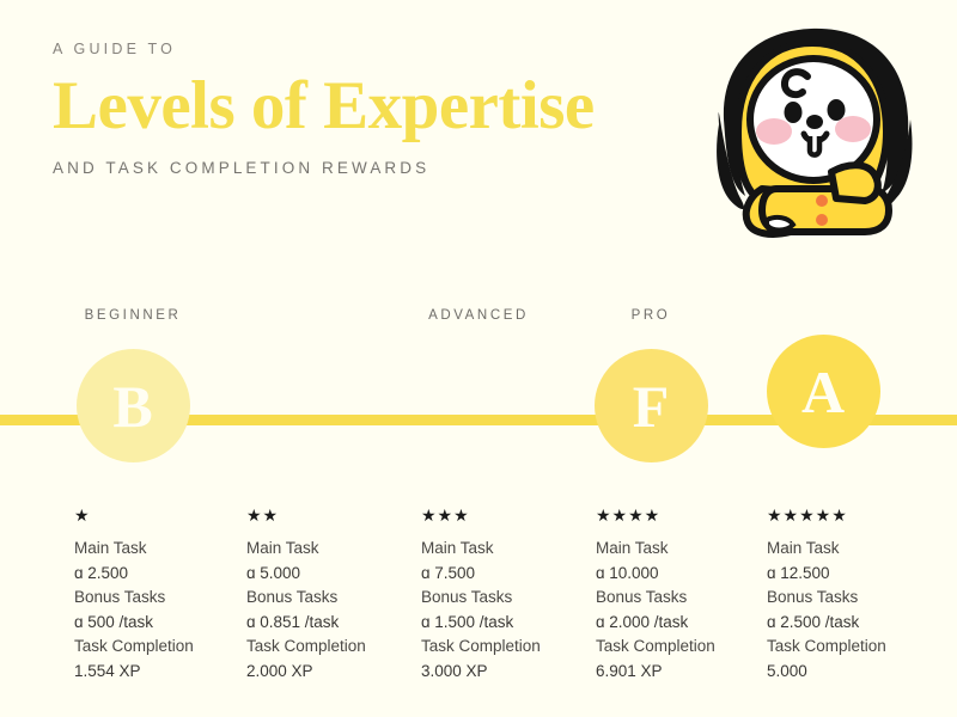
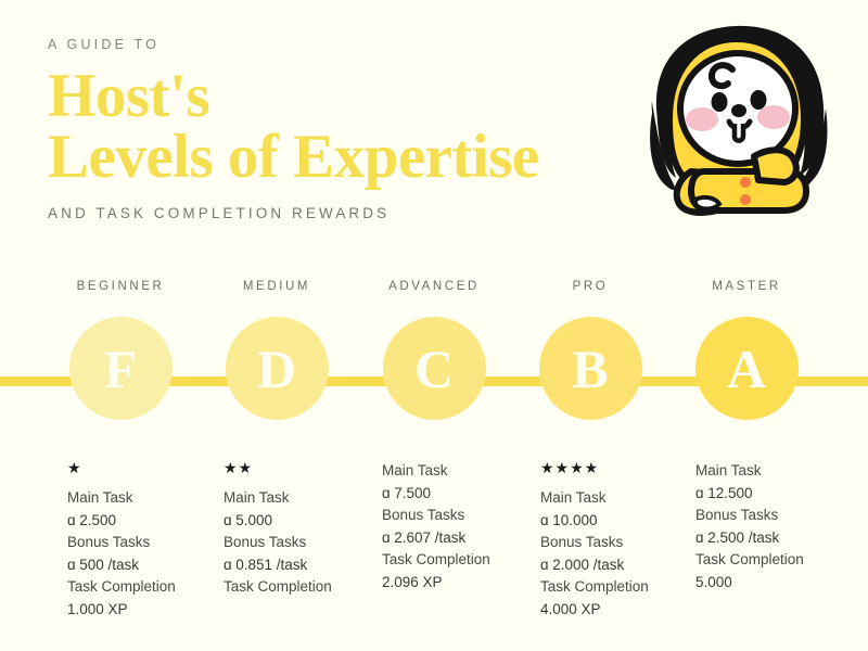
  A GUIDE TO
+ Host's
  Levels of Expertise
  AND TASK COMPLETION REWARDS
  BEGINNER
- B
+ F
+ MEDIUM
+ D
  ADVANCED
+ C
  PRO
- F
+ B
+ MASTER
  A
  ★
  Main Task
  ɑ 2.500
  Bonus Tasks
  ɑ 500 /task
  Task Completion
- 1.554 XP
+ 1.000 XP
  ★★
  Main Task
  ɑ 5.000
  Bonus Tasks
  ɑ 0.851 /task
  Task Completion
- 2.000 XP
- ★★★
  Main Task
  ɑ 7.500
  Bonus Tasks
- ɑ 1.500 /task
+ ɑ 2.607 /task
  Task Completion
- 3.000 XP
+ 2.096 XP
  ★★★★
  Main Task
  ɑ 10.000
  Bonus Tasks
  ɑ 2.000 /task
  Task Completion
- 6.901 XP
+ 4.000 XP
- ★★★★★
  Main Task
  ɑ 12.500
  Bonus Tasks
  ɑ 2.500 /task
  Task Completion
  5.000
